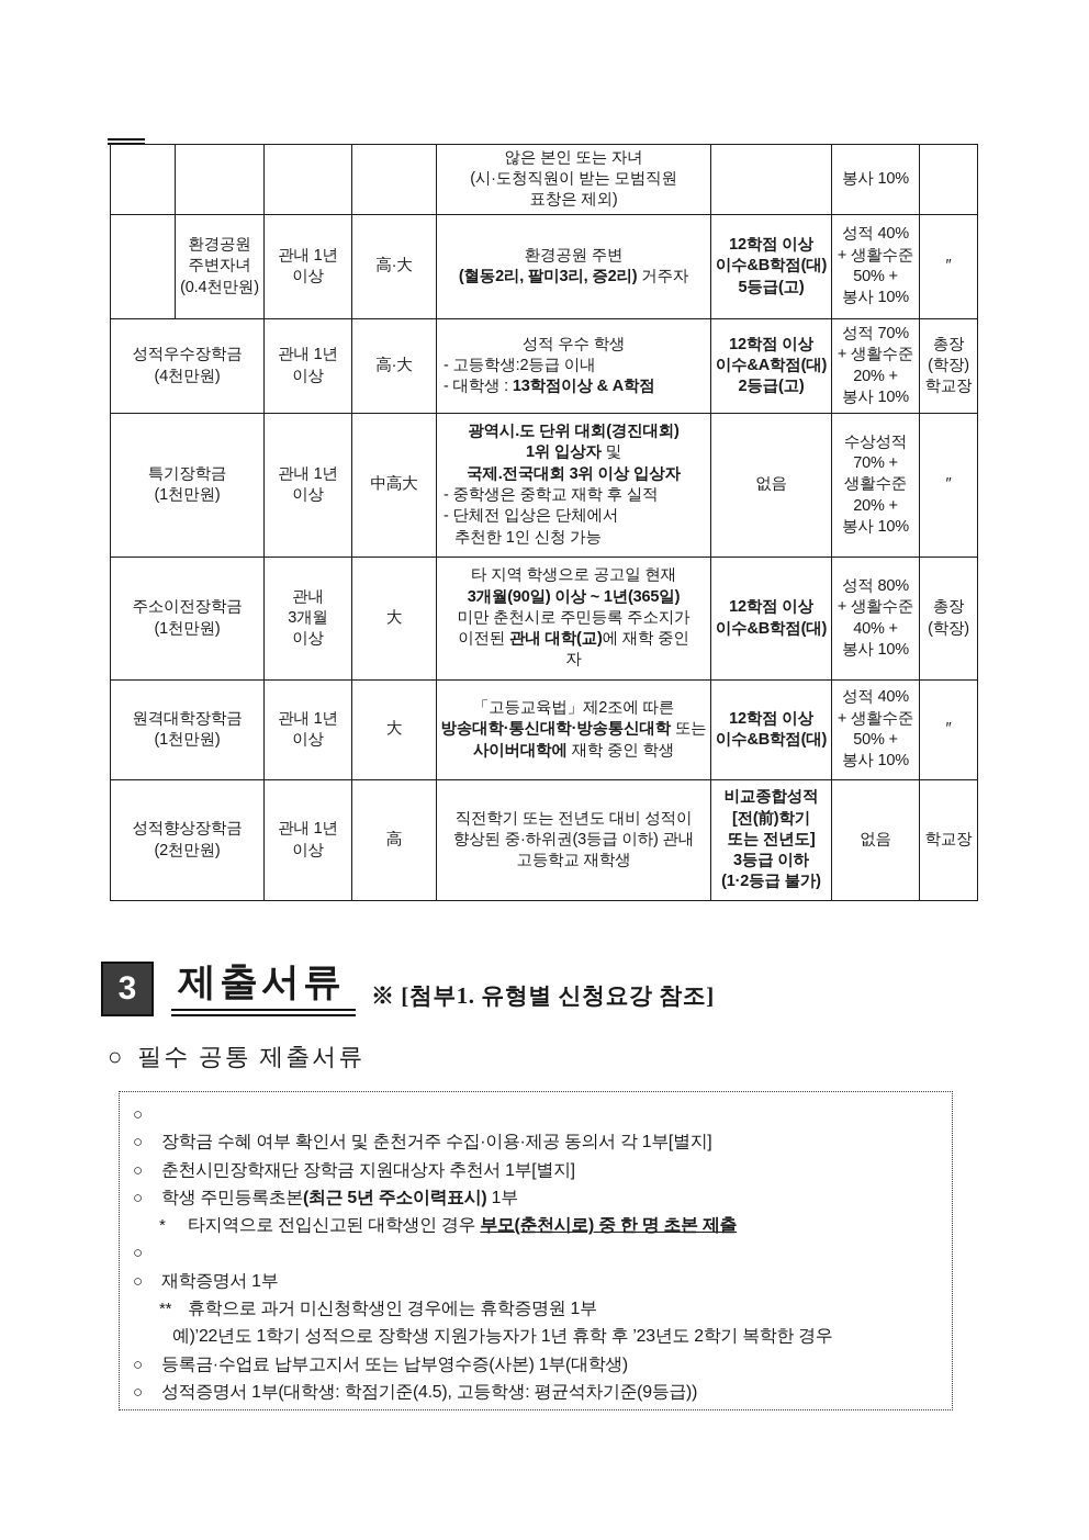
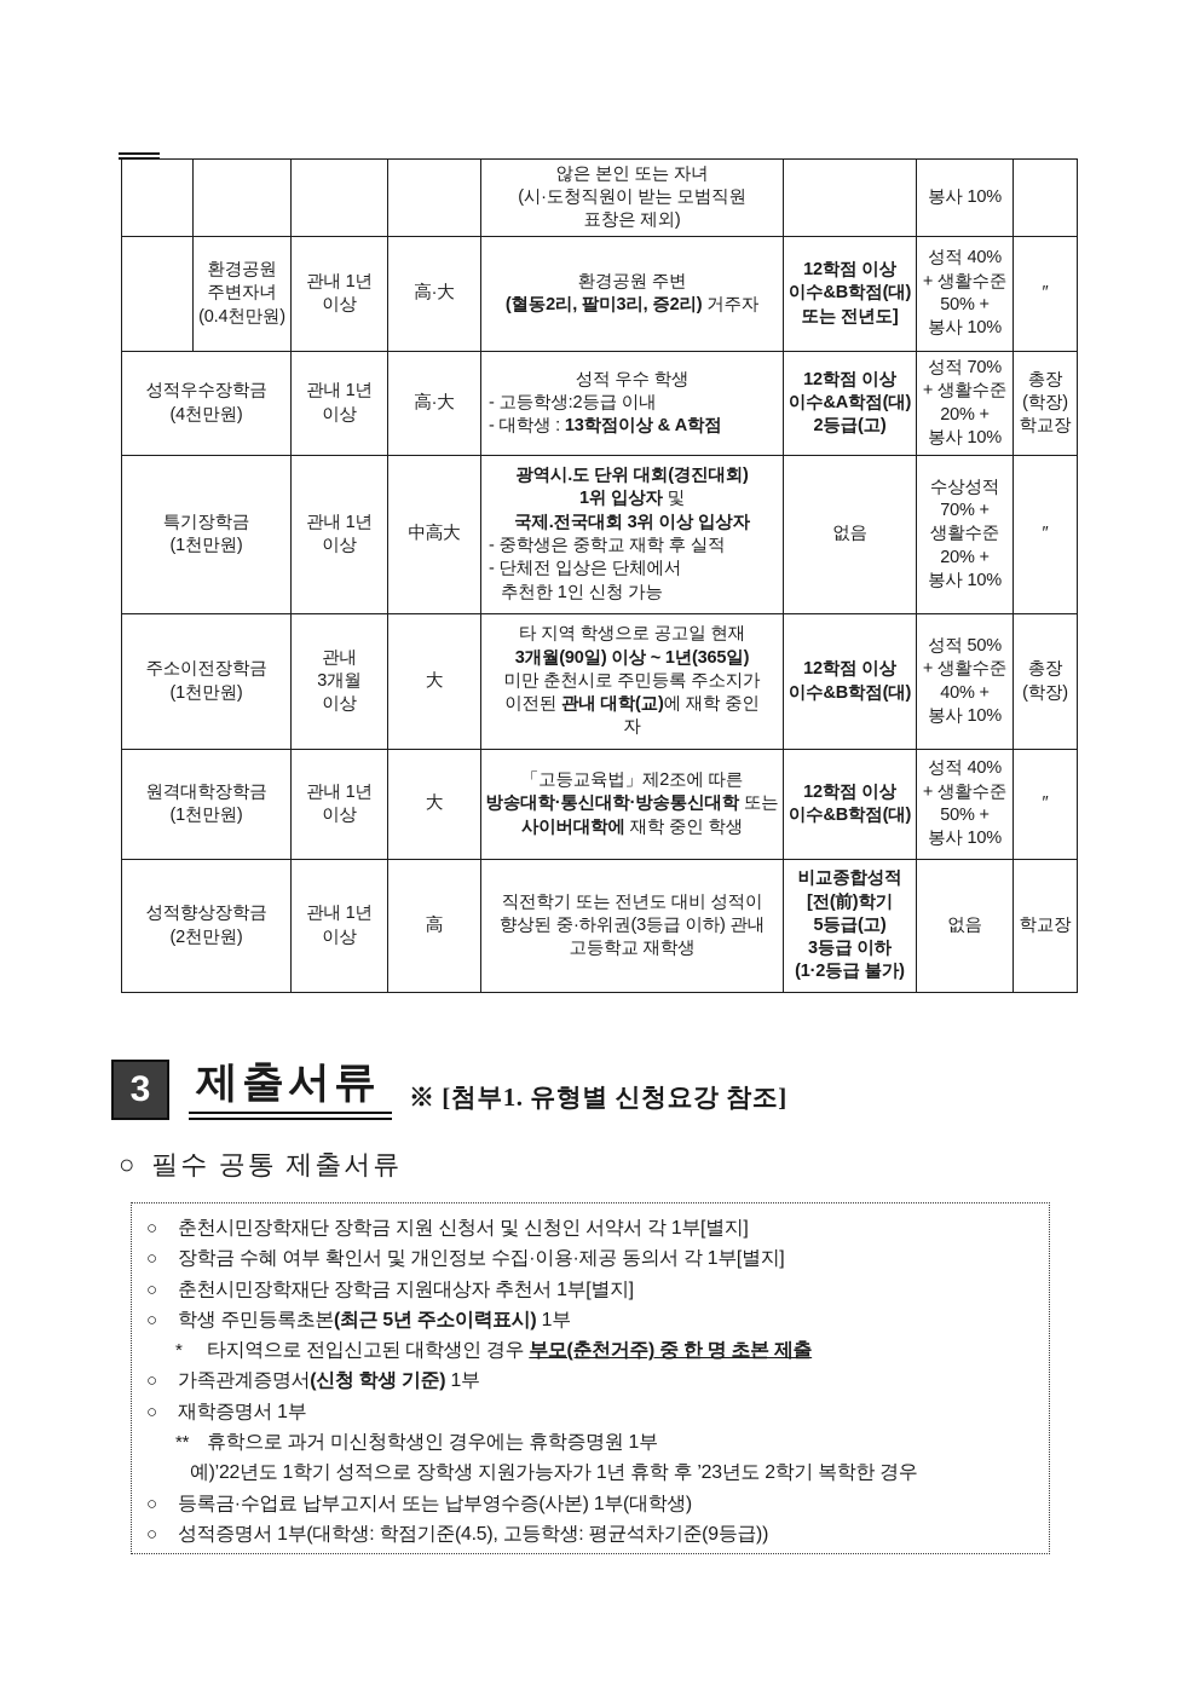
  				않은 본인 또는 자녀(시·도청직원이 받는 모범직원표창은 제외)		봉사 10%
- 	환경공원주변자녀(0.4천만원)	관내 1년이상	高·大	환경공원 주변(혈동2리, 팔미3리, 증2리) 거주자	12학점 이상이수&B학점(대)5등급(고)	성적 40%+ 생활수준50% +봉사 10%	″
+ 	환경공원주변자녀(0.4천만원)	관내 1년이상	高·大	환경공원 주변(혈동2리, 팔미3리, 증2리) 거주자	12학점 이상이수&B학점(대)또는 전년도]	성적 40%+ 생활수준50% +봉사 10%	″
  성적우수장학금(4천만원)	관내 1년이상	高·大	성적 우수 학생- 고등학생:2등급 이내- 대학생 : 13학점이상 & A학점	12학점 이상이수&A학점(대)2등급(고)	성적 70%+ 생활수준20% +봉사 10%	총장(학장)학교장
  특기장학금(1천만원)	관내 1년이상	中高大	광역시.도 단위 대회(경진대회)1위 입상자 및국제.전국대회 3위 이상 입상자- 중학생은 중학교 재학 후 실적- 단체전 입상은 단체에서추천한 1인 신청 가능	없음	수상성적70% +생활수준20% +봉사 10%	″
- 주소이전장학금(1천만원)	관내3개월이상	大	타 지역 학생으로 공고일 현재3개월(90일) 이상 ~ 1년(365일)미만 춘천시로 주민등록 주소지가이전된 관내 대학(교)에 재학 중인자	12학점 이상이수&B학점(대)	성적 80%+ 생활수준40% +봉사 10%	총장(학장)
+ 주소이전장학금(1천만원)	관내3개월이상	大	타 지역 학생으로 공고일 현재3개월(90일) 이상 ~ 1년(365일)미만 춘천시로 주민등록 주소지가이전된 관내 대학(교)에 재학 중인자	12학점 이상이수&B학점(대)	성적 50%+ 생활수준40% +봉사 10%	총장(학장)
  원격대학장학금(1천만원)	관내 1년이상	大	「고등교육법」제2조에 따른방송대학·통신대학·방송통신대학 또는사이버대학에 재학 중인 학생	12학점 이상이수&B학점(대)	성적 40%+ 생활수준50% +봉사 10%	″
- 성적향상장학금(2천만원)	관내 1년이상	高	직전학기 또는 전년도 대비 성적이향상된 중·하위권(3등급 이하) 관내고등학교 재학생	비교종합성적[전(前)학기또는 전년도]3등급 이하(1·2등급 불가)	없음	학교장
+ 성적향상장학금(2천만원)	관내 1년이상	高	직전학기 또는 전년도 대비 성적이향상된 중·하위권(3등급 이하) 관내고등학교 재학생	비교종합성적[전(前)학기5등급(고)3등급 이하(1·2등급 불가)	없음	학교장
  3
  제출서류
  ※ [첨부1. 유형별 신청요강 참조]
  ○ 필수 공통 제출서류
  ○
+ 춘천시민장학재단 장학금 지원 신청서 및 신청인 서약서 각 1부[별지]
  ○
- 장학금 수혜 여부 확인서 및 춘천거주 수집·이용·제공 동의서 각 1부[별지]
+ 장학금 수혜 여부 확인서 및 개인정보 수집·이용·제공 동의서 각 1부[별지]
  ○
  춘천시민장학재단 장학금 지원대상자 추천서 1부[별지]
  ○
  학생 주민등록초본(최근 5년 주소이력표시) 1부
  *
- 타지역으로 전입신고된 대학생인 경우 부모(춘천시로) 중 한 명 초본 제출
+ 타지역으로 전입신고된 대학생인 경우 부모(춘천거주) 중 한 명 초본 제출
  ○
+ 가족관계증명서(신청 학생 기준) 1부
  ○
  재학증명서 1부
  **
  휴학으로 과거 미신청학생인 경우에는 휴학증명원 1부
  예)’22년도 1학기 성적으로 장학생 지원가능자가 1년 휴학 후 ’23년도 2학기 복학한 경우
  ○
  등록금·수업료 납부고지서 또는 납부영수증(사본) 1부(대학생)
  ○
  성적증명서 1부(대학생: 학점기준(4.5), 고등학생: 평균석차기준(9등급))
